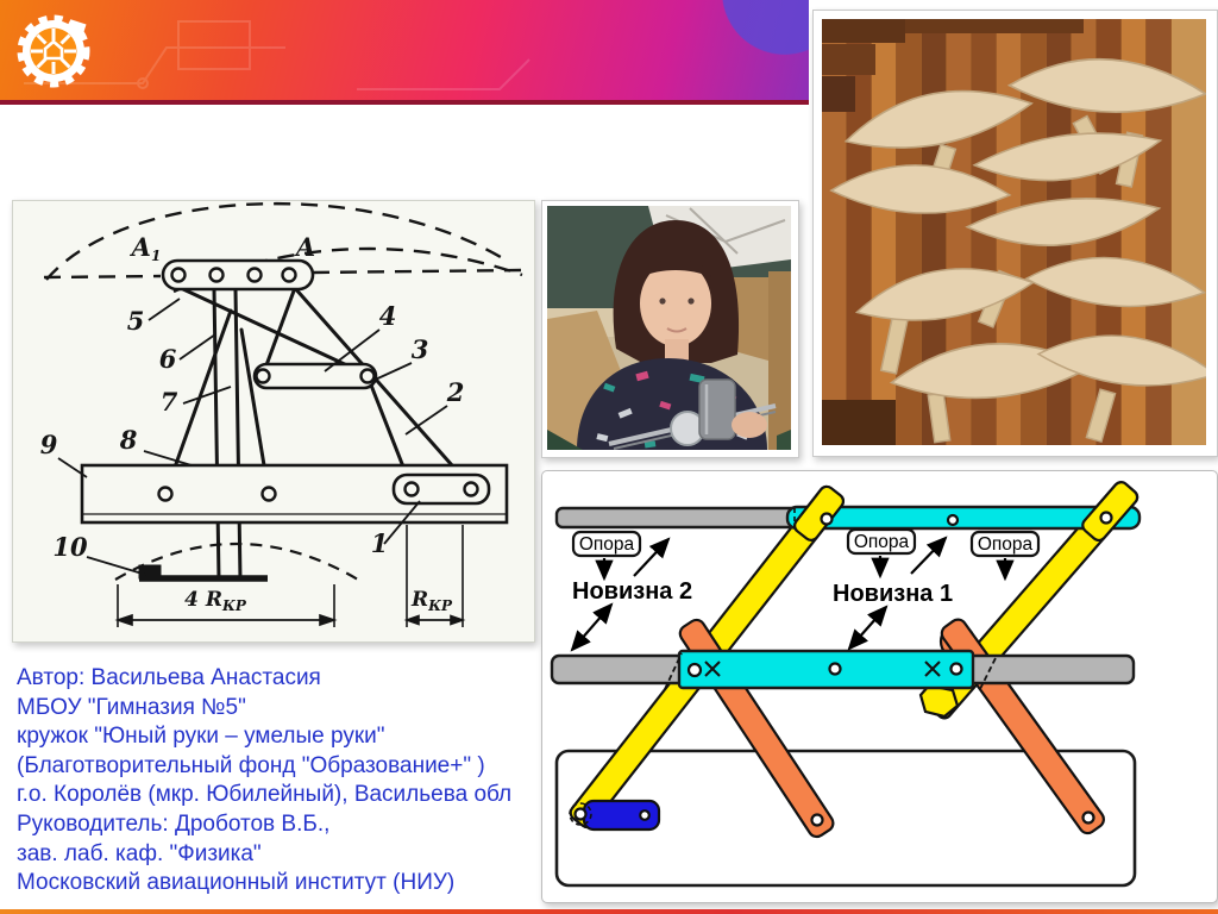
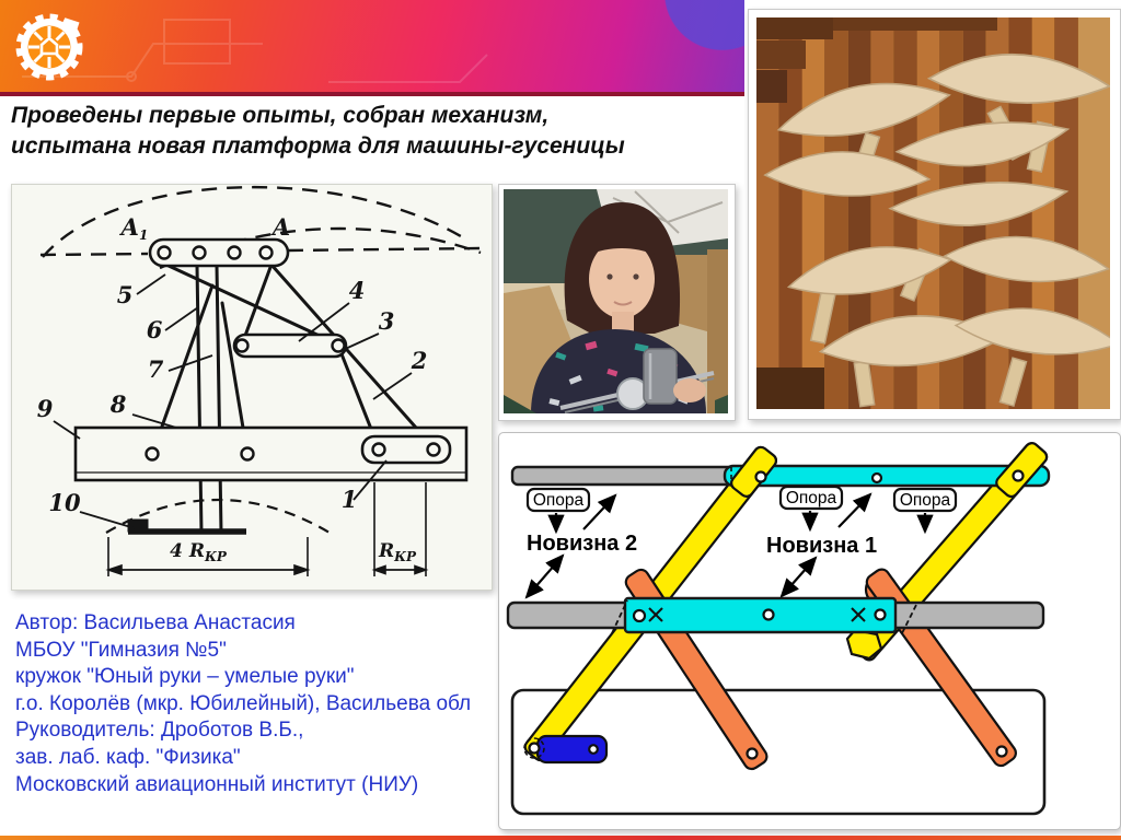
+ Проведены первые опыты, собран механизм,
+ испытана новая платформа для машины-гусеницы
  5
  6
  7
  4
  3
  2
  9
  8
  10
  1
  A1
  A
  4 RКР
  RКР
  Автор: Васильева Анастасия
  МБОУ "Гимназия №5"
  кружок "Юный руки – умелые руки"
- (Благотворительный фонд "Образование+" )
  г.о. Королёв (мкр. Юбилейный), Васильева обл
  Руководитель: Дроботов В.Б.,
  зав. лаб. каф. "Физика"
  Московский авиационный институт (НИУ)
  Опора
  Опора
  Опора
  Новизна 2
  Новизна 1
